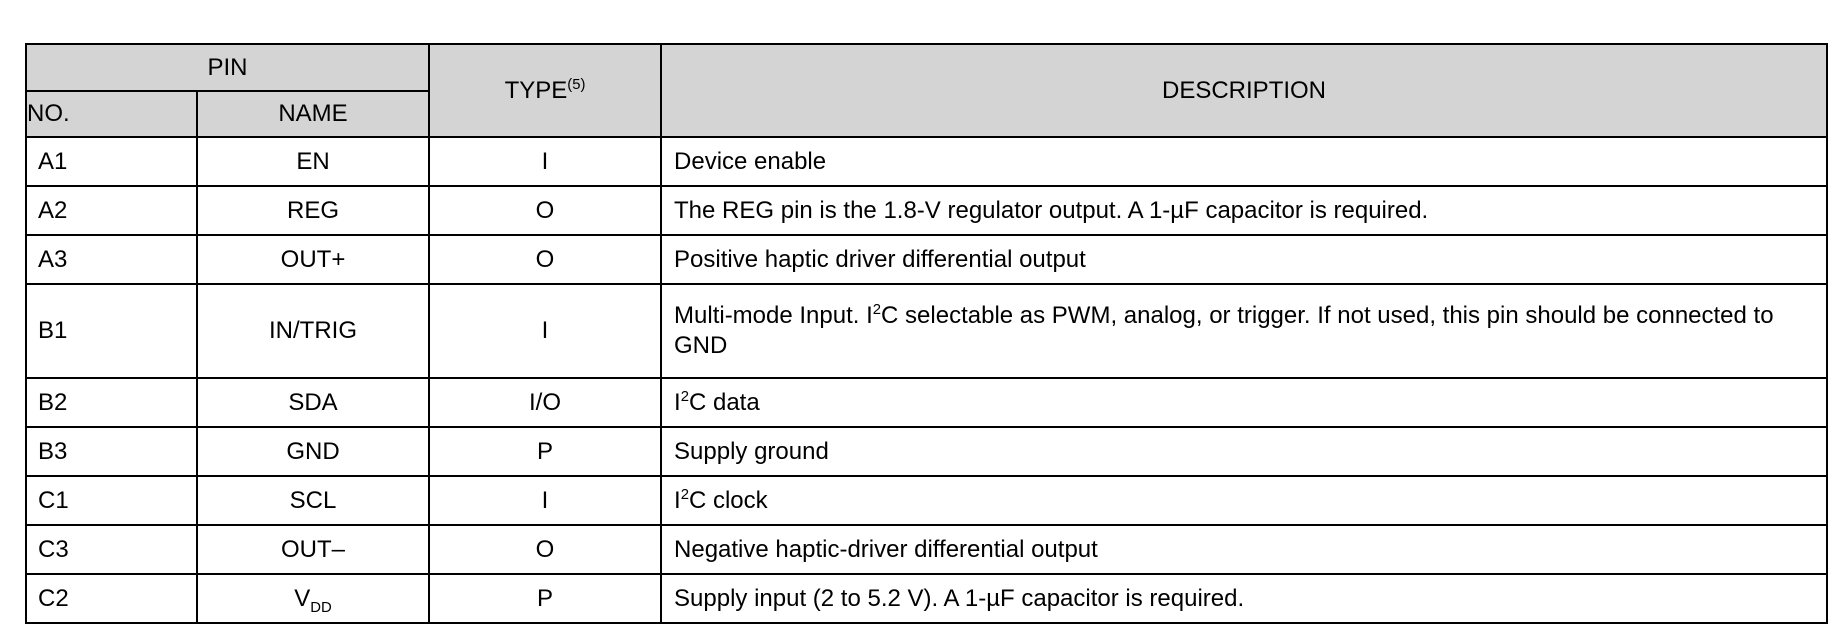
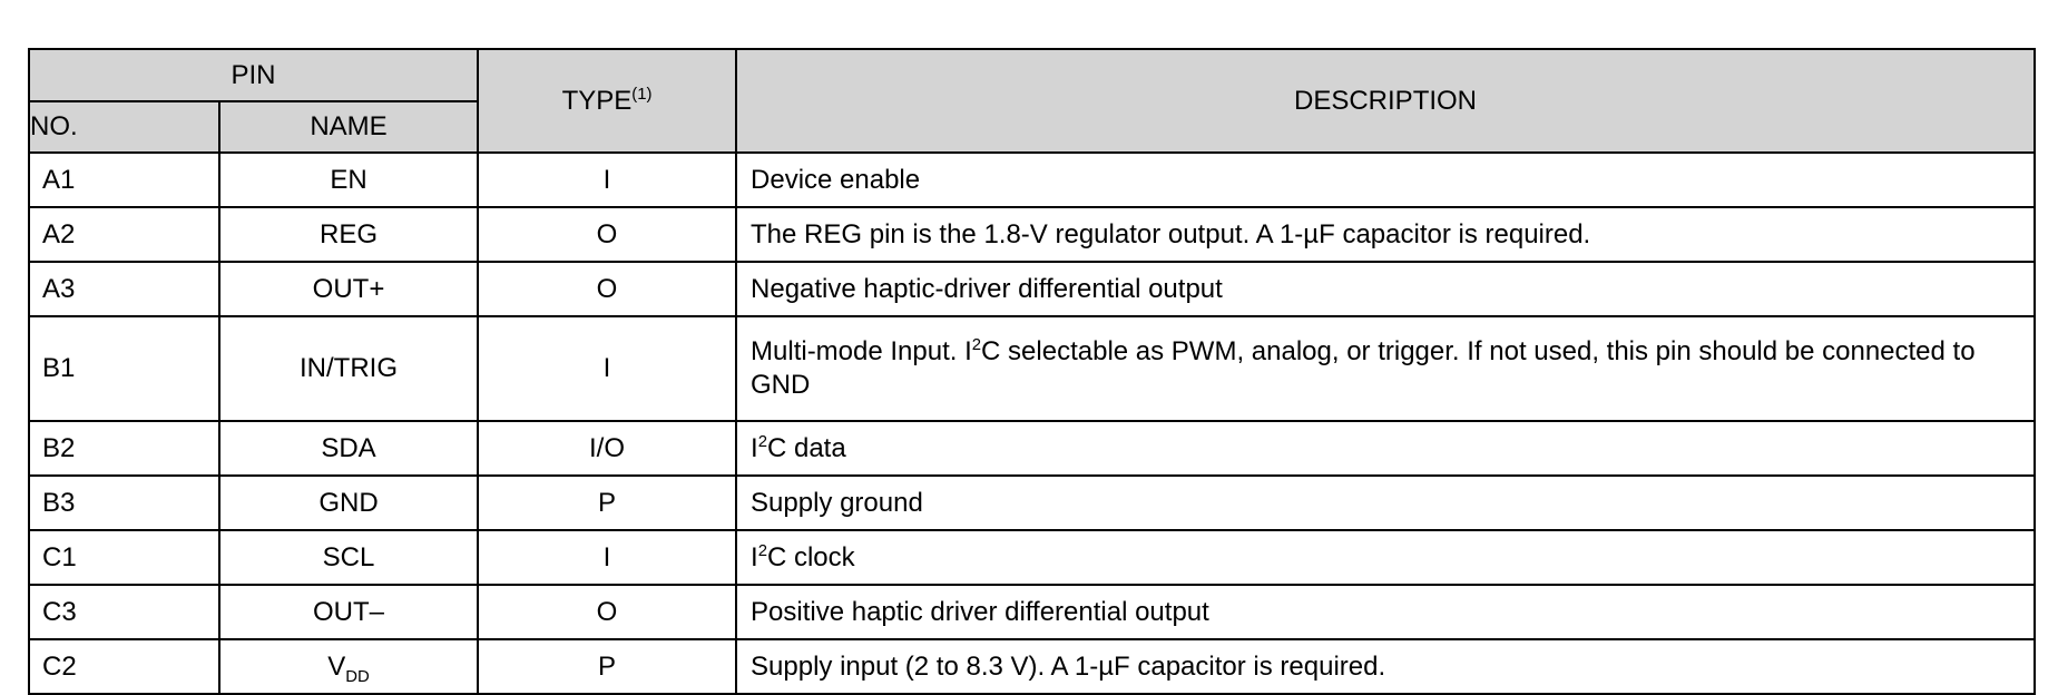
- PIN	TYPE(5)	DESCRIPTION
+ PIN	TYPE(1)	DESCRIPTION
  NO.	NAME
  A1	EN	I	Device enable
  A2	REG	O	The REG pin is the 1.8-V regulator output. A 1-µF capacitor is required.
- A3	OUT+	O	Positive haptic driver differential output
+ A3	OUT+	O	Negative haptic-driver differential output
  B1	IN/TRIG	I	Multi-mode Input. I2C selectable as PWM, analog, or trigger. If not used, this pin should be connected to GND
  B2	SDA	I/O	I2C data
  B3	GND	P	Supply ground
  C1	SCL	I	I2C clock
- C3	OUT–	O	Negative haptic-driver differential output
+ C3	OUT–	O	Positive haptic driver differential output
- C2	VDD	P	Supply input (2 to 5.2 V). A 1-µF capacitor is required.
+ C2	VDD	P	Supply input (2 to 8.3 V). A 1-µF capacitor is required.
